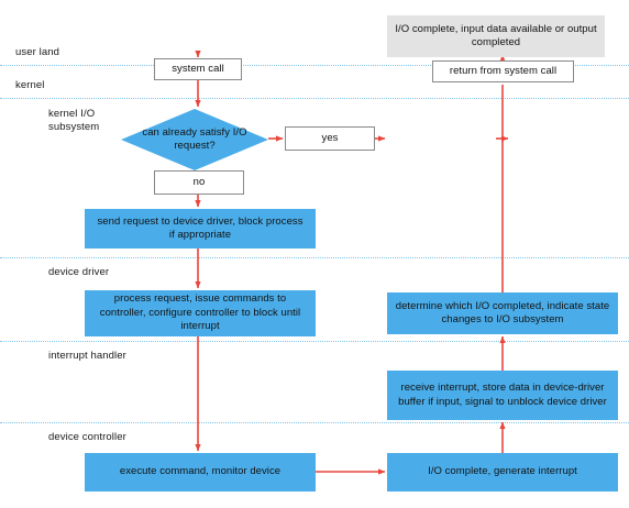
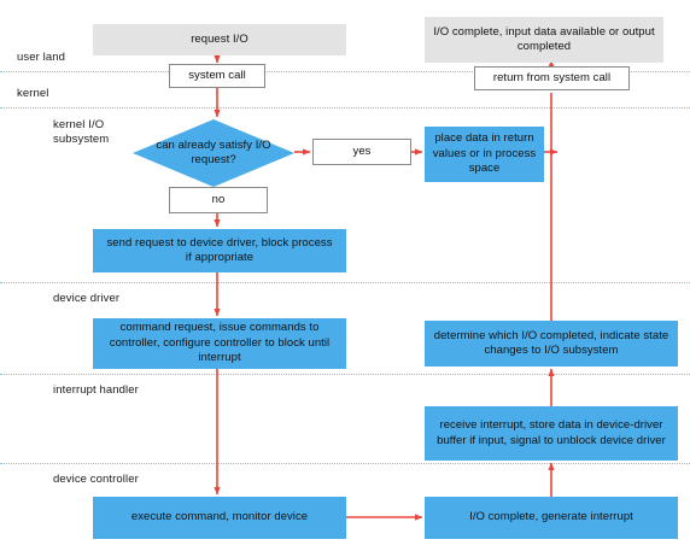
  user land
  kernel
  kernel I/O
  subsystem
  device driver
  interrupt handler
  device controller
+ request I/O
  I/O complete, input data available or output completed
  system call
  return from system call
  can already satisfy I/O request?
  yes
+ place data in return values or in process space
  no
  send request to device driver, block process if appropriate
- process request, issue commands to controller, configure controller to block until interrupt
+ command request, issue commands to controller, configure controller to block until interrupt
  determine which I/O completed, indicate state changes to I/O subsystem
  receive interrupt, store data in device-driver buffer if input, signal to unblock device driver
  execute command, monitor device
  I/O complete, generate interrupt
